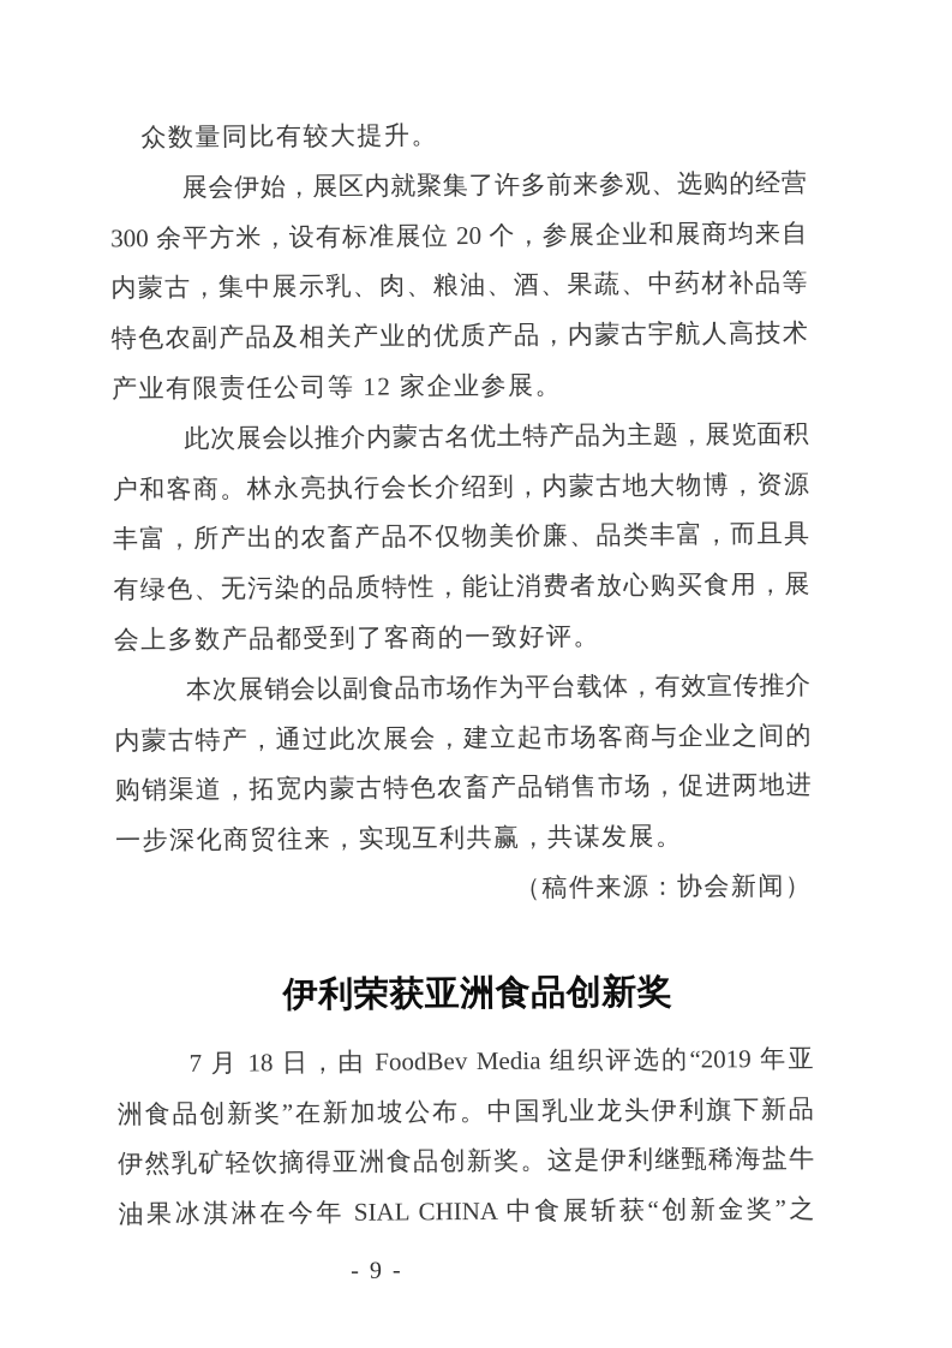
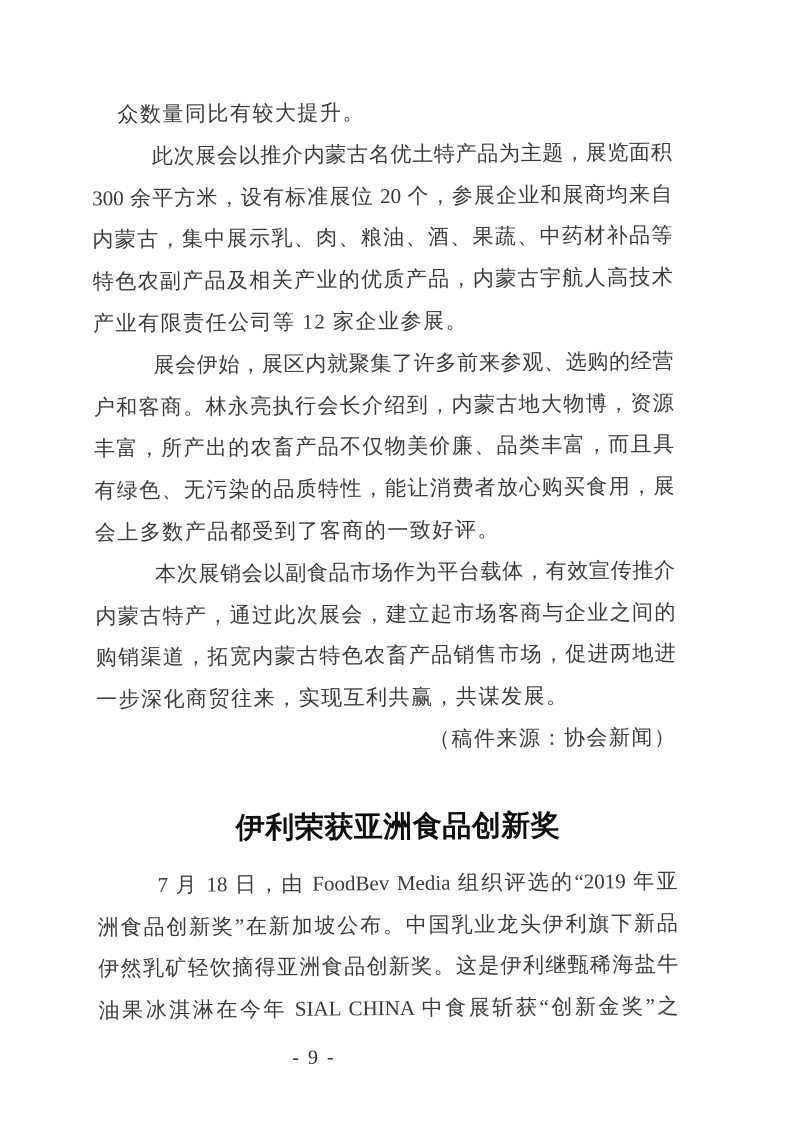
  众数量同比有较大提升。
- 展会伊始，展区内就聚集了许多前来参观、选购的经营
+ 此次展会以推介内蒙古名优土特产品为主题，展览面积
  300 余平方米，设有标准展位 20 个，参展企业和展商均来自
  内蒙古，集中展示乳、肉、粮油、酒、果蔬、中药材补品等
  特色农副产品及相关产业的优质产品，内蒙古宇航人高技术
  产业有限责任公司等 12 家企业参展。
- 此次展会以推介内蒙古名优土特产品为主题，展览面积
+ 展会伊始，展区内就聚集了许多前来参观、选购的经营
  户和客商。林永亮执行会长介绍到，内蒙古地大物博，资源
  丰富，所产出的农畜产品不仅物美价廉、品类丰富，而且具
  有绿色、无污染的品质特性，能让消费者放心购买食用，展
  会上多数产品都受到了客商的一致好评。
  本次展销会以副食品市场作为平台载体，有效宣传推介
  内蒙古特产，通过此次展会，建立起市场客商与企业之间的
  购销渠道，拓宽内蒙古特色农畜产品销售市场，促进两地进
  一步深化商贸往来，实现互利共赢，共谋发展。
  （稿件来源：协会新闻）
  伊利荣获亚洲食品创新奖
  7 月 18 日，由 FoodBev Media 组织评选的“2019 年亚
  洲食品创新奖”在新加坡公布。中国乳业龙头伊利旗下新品
  伊然乳矿轻饮摘得亚洲食品创新奖。这是伊利继甄稀海盐牛
  油果冰淇淋在今年 SIAL CHINA 中食展斩获“创新金奖”之
  - 9 -
